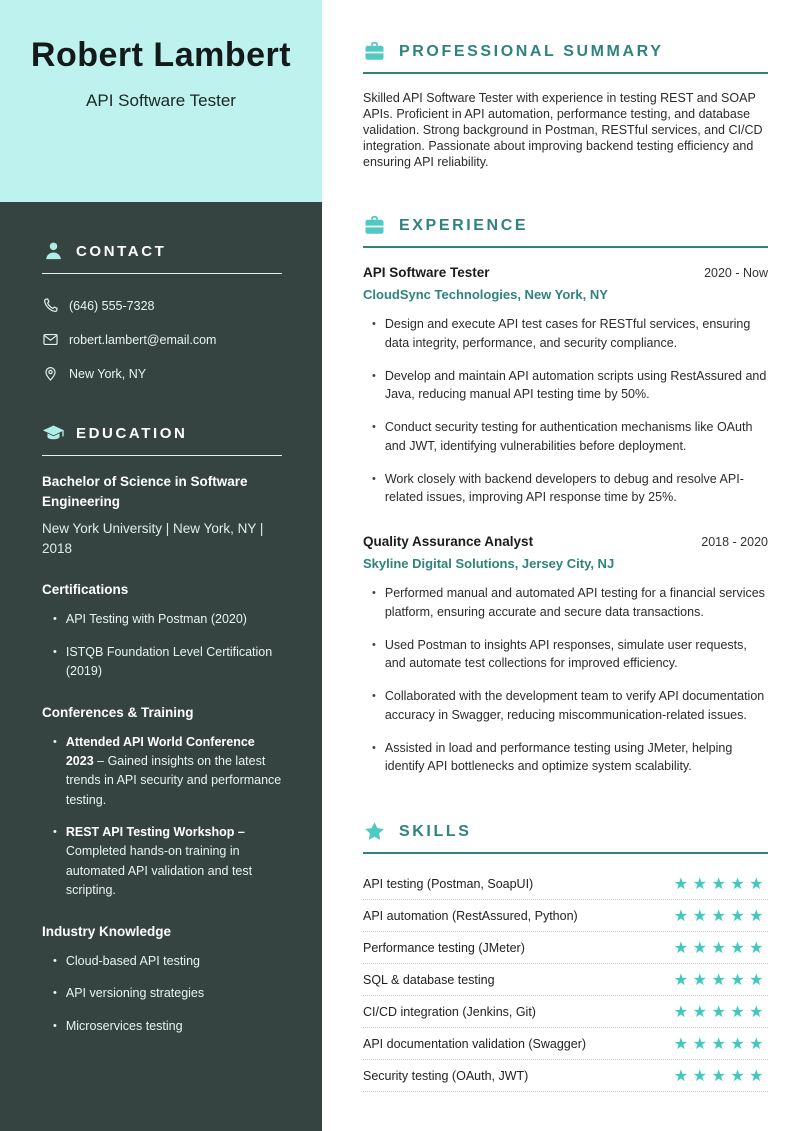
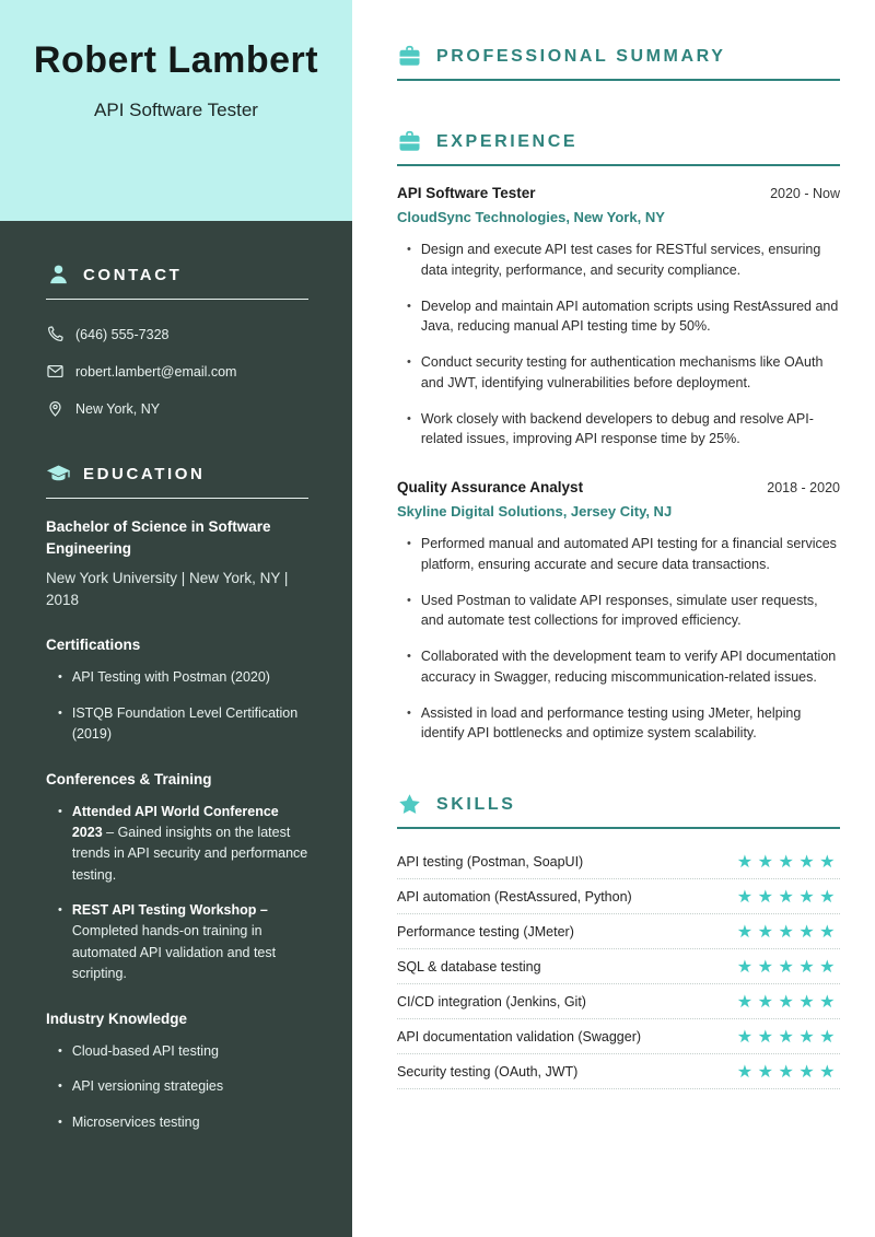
  Robert Lambert
  API Software Tester
  CONTACT
  (646) 555-7328
  robert.lambert@email.com
  New York, NY
  EDUCATION
  Bachelor of Science in Software Engineering
  New York University | New York, NY | 2018
  Certifications
  •
  API Testing with Postman (2020)
  •
  ISTQB Foundation Level Certification (2019)
  Conferences & Training
  •
  Attended API World Conference 2023 – Gained insights on the latest trends in API security and performance testing.
  •
  REST API Testing Workshop – Completed hands-on training in automated API validation and test scripting.
  Industry Knowledge
  •
  Cloud-based API testing
  •
  API versioning strategies
  •
  Microservices testing
  PROFESSIONAL SUMMARY
- Skilled API Software Tester with experience in testing REST and SOAP APIs. Proficient in API automation, performance testing, and database validation. Strong background in Postman, RESTful services, and CI/CD integration. Passionate about improving backend testing efficiency and ensuring API reliability.
  EXPERIENCE
  API Software Tester
  2020 - Now
  CloudSync Technologies, New York, NY
  •
  Design and execute API test cases for RESTful services, ensuring data integrity, performance, and security compliance.
  •
  Develop and maintain API automation scripts using RestAssured and Java, reducing manual API testing time by 50%.
  •
  Conduct security testing for authentication mechanisms like OAuth and JWT, identifying vulnerabilities before deployment.
  •
  Work closely with backend developers to debug and resolve API-related issues, improving API response time by 25%.
  Quality Assurance Analyst
  2018 - 2020
  Skyline Digital Solutions, Jersey City, NJ
  •
  Performed manual and automated API testing for a financial services platform, ensuring accurate and secure data transactions.
  •
- Used Postman to insights API responses, simulate user requests, and automate test collections for improved efficiency.
+ Used Postman to validate API responses, simulate user requests, and automate test collections for improved efficiency.
  •
  Collaborated with the development team to verify API documentation accuracy in Swagger, reducing miscommunication-related issues.
  •
  Assisted in load and performance testing using JMeter, helping identify API bottlenecks and optimize system scalability.
  SKILLS
  API testing (Postman, SoapUI)
  ★★★★★
  API automation (RestAssured, Python)
  ★★★★★
  Performance testing (JMeter)
  ★★★★★
  SQL & database testing
  ★★★★★
  CI/CD integration (Jenkins, Git)
  ★★★★★
  API documentation validation (Swagger)
  ★★★★★
  Security testing (OAuth, JWT)
  ★★★★★
